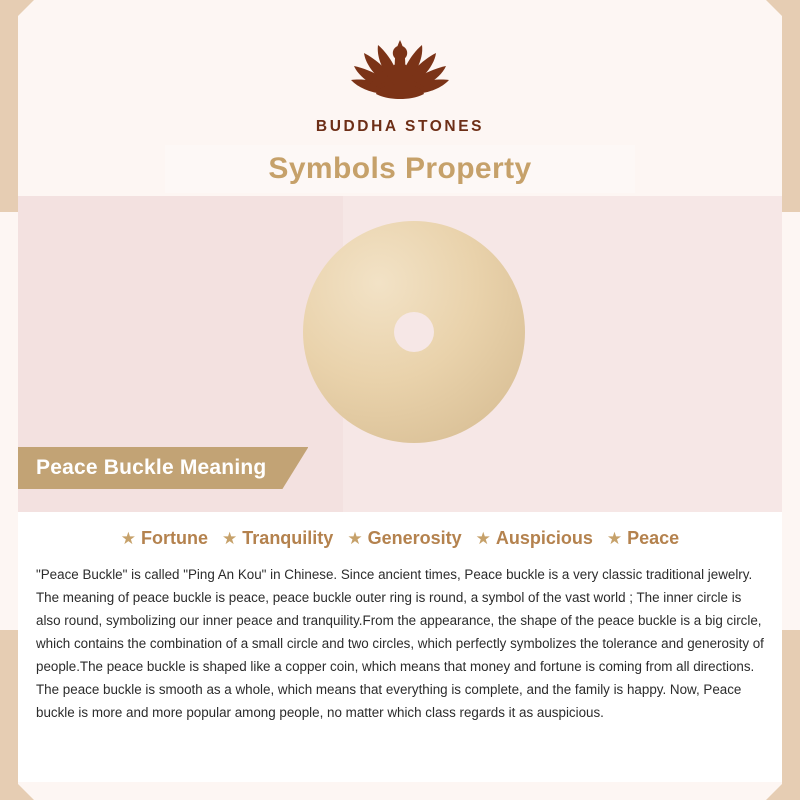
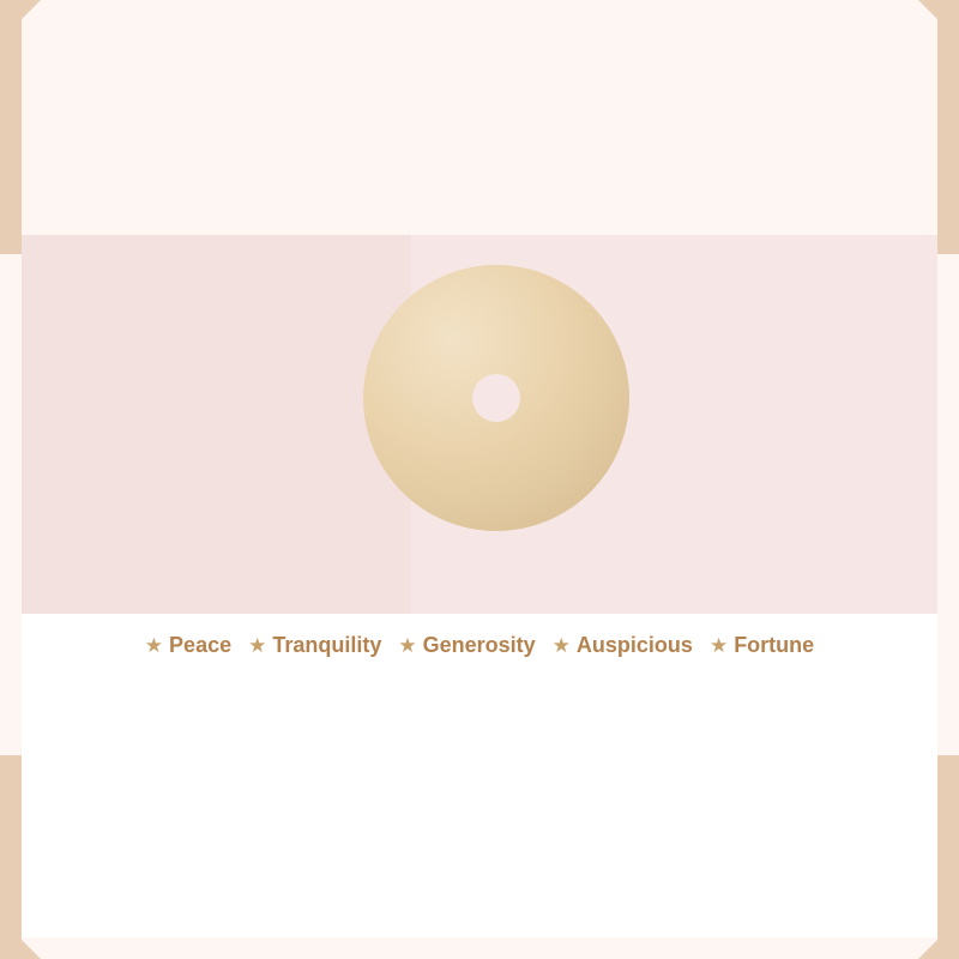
- BUDDHA STONES
- Symbols Property
- Peace Buckle Meaning
  ★
- Fortune
+ Peace
  ★
  Tranquility
  ★
  Generosity
  ★
  Auspicious
  ★
- Peace
+ Fortune
- "Peace Buckle" is called "Ping An Kou" in Chinese. Since ancient times, Peace buckle is a very classic traditional jewelry. The meaning of peace buckle is peace, peace buckle outer ring is round, a symbol of the vast world ; The inner circle is also round, symbolizing our inner peace and tranquility.From the appearance, the shape of the peace buckle is a big circle, which contains the combination of a small circle and two circles, which perfectly symbolizes the tolerance and generosity of people.The peace buckle is shaped like a copper coin, which means that money and fortune is coming from all directions. The peace buckle is smooth as a whole, which means that everything is complete, and the family is happy. Now, Peace buckle is more and more popular among people, no matter which class regards it as auspicious.
